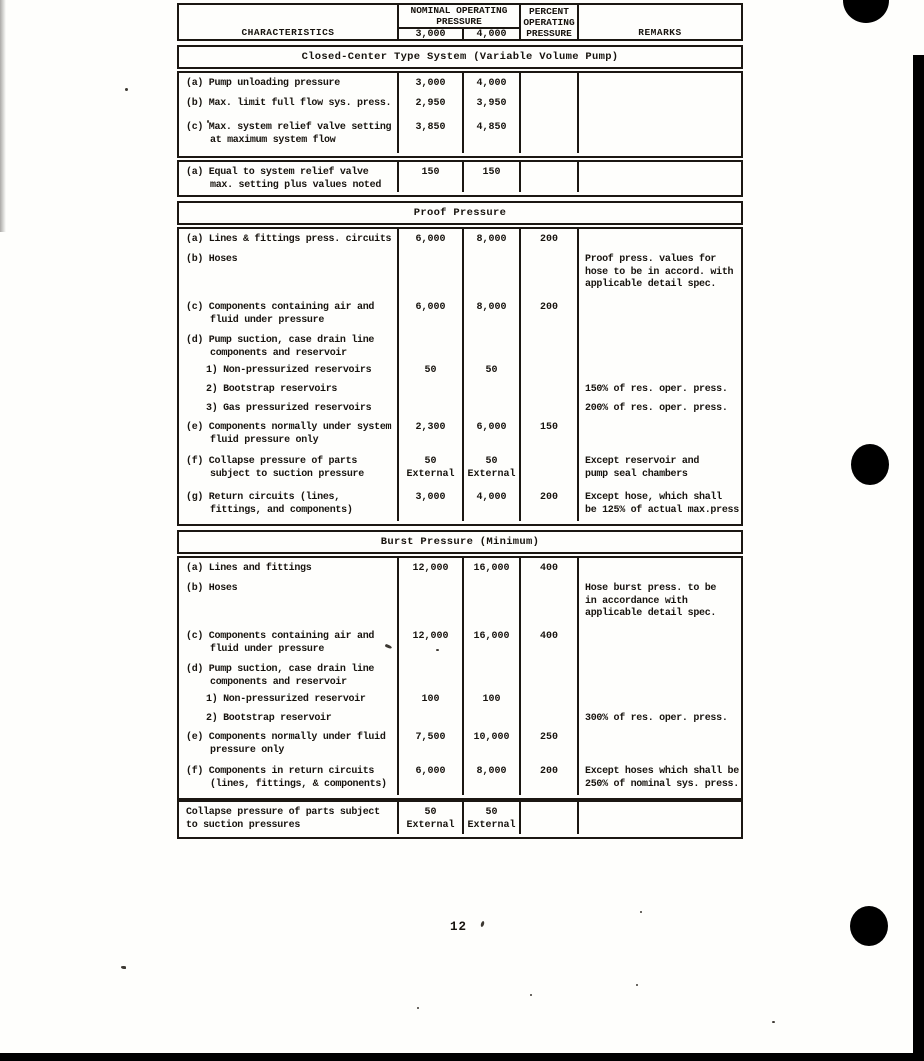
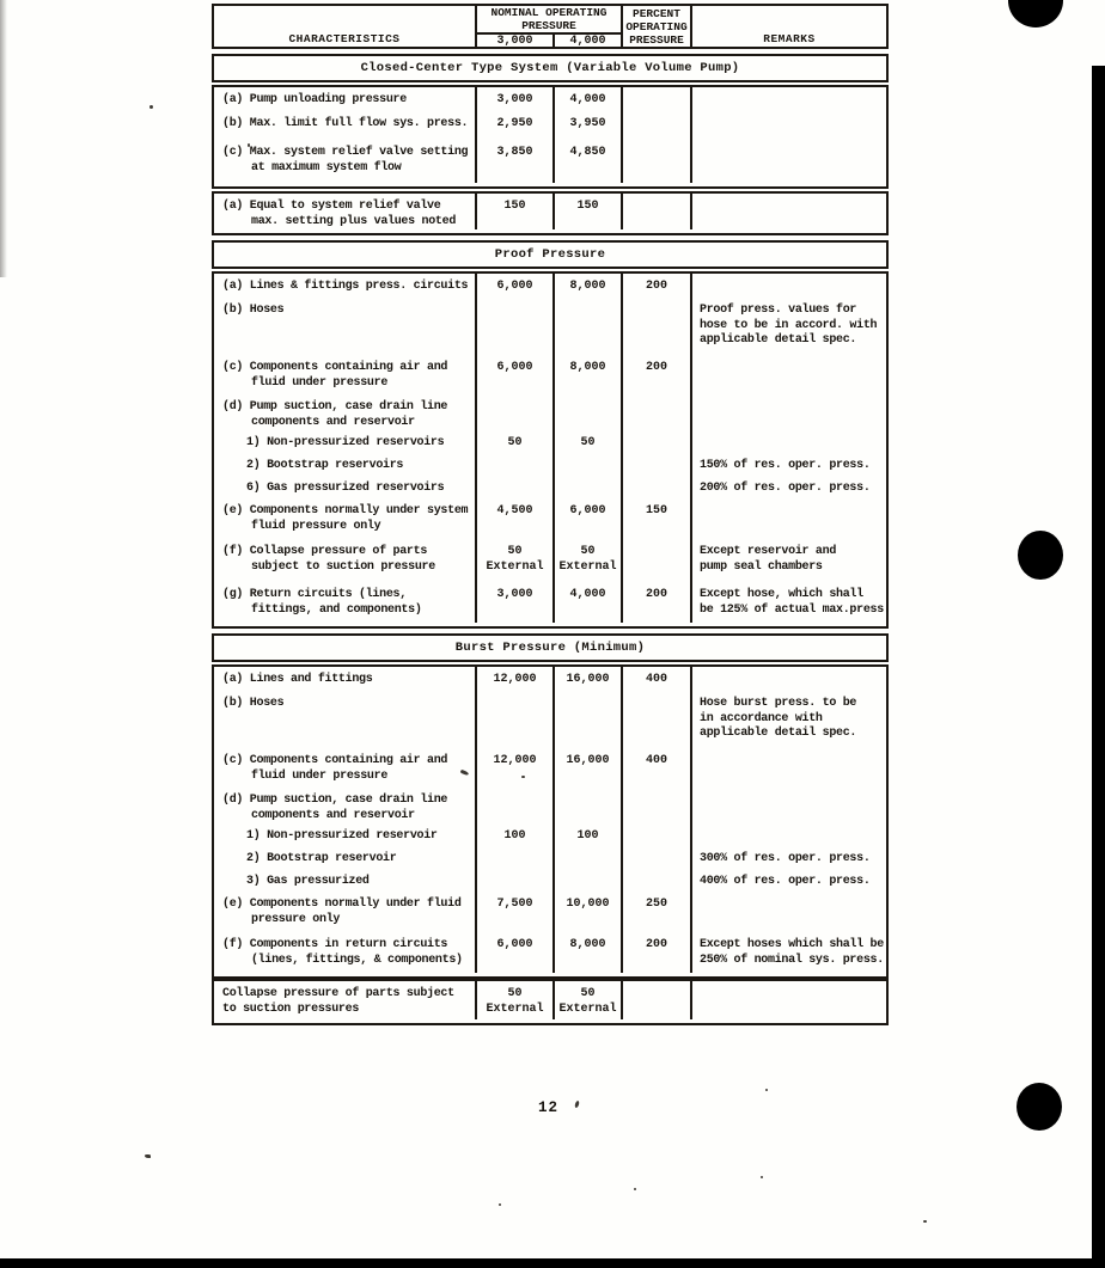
  CHARACTERISTICS
  NOMINAL OPERATING
  PRESSURE
  3,000
  4,000
  PERCENT
  OPERATING
  PRESSURE
  REMARKS
  Closed-Center Type System (Variable Volume Pump)
  (a) Pump unloading pressure
  3,000
  4,000
  (b) Max. limit full flow sys. press.
  2,950
  3,950
  (c) Max. system relief valve setting
  at maximum system flow
  3,850
  4,850
  (a) Equal to system relief valve
  max. setting plus values noted
  150
  150
  Proof Pressure
  (a) Lines & fittings press. circuits
  6,000
  8,000
  200
  (b) Hoses
  Proof press. values for
  hose to be in accord. with
  applicable detail spec.
  (c) Components containing air and
  fluid under pressure
  6,000
  8,000
  200
  (d) Pump suction, case drain line
  components and reservoir
  1) Non-pressurized reservoirs
  50
  50
  2) Bootstrap reservoirs
  150% of res. oper. press.
- 3) Gas pressurized reservoirs
+ 6) Gas pressurized reservoirs
  200% of res. oper. press.
  (e) Components normally under system
  fluid pressure only
- 2,300
+ 4,500
  6,000
  150
  (f) Collapse pressure of parts
  subject to suction pressure
  50
  External
  50
  External
  Except reservoir and
  pump seal chambers
  (g) Return circuits (lines,
  fittings, and components)
  3,000
  4,000
  200
  Except hose, which shall
  be 125% of actual max.press.
  Burst Pressure (Minimum)
  (a) Lines and fittings
  12,000
  16,000
  400
  (b) Hoses
  Hose burst press. to be
  in accordance with
  applicable detail spec.
  (c) Components containing air and
  fluid under pressure
  12,000
  16,000
  400
  (d) Pump suction, case drain line
  components and reservoir
  1) Non-pressurized reservoir
  100
  100
  2) Bootstrap reservoir
  300% of res. oper. press.
+ 3) Gas pressurized
+ 400% of res. oper. press.
  (e) Components normally under fluid
  pressure only
  7,500
  10,000
  250
  (f) Components in return circuits
  (lines, fittings, & components)
  6,000
  8,000
  200
  Except hoses which shall be
  250% of nominal sys. press.
  Collapse pressure of parts subject
  to suction pressures
  50
  External
  50
  External
  12
